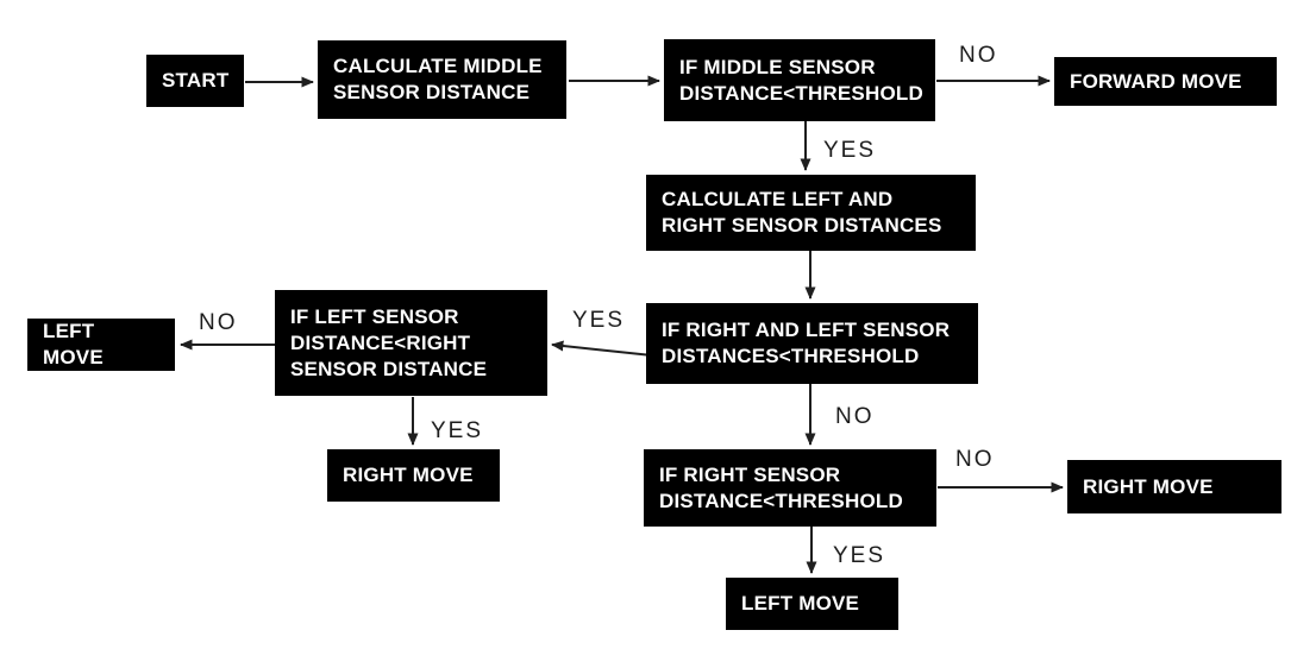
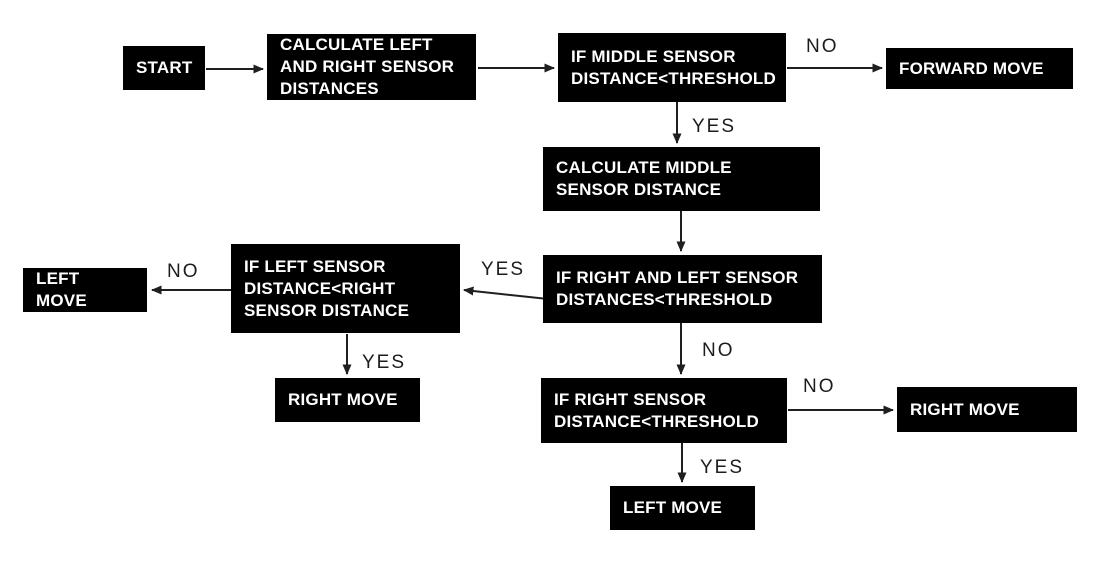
  START
- CALCULATE MIDDLE SENSOR DISTANCE
+ CALCULATE LEFT AND RIGHT SENSOR DISTANCES
  IF MIDDLE SENSOR DISTANCE<THRESHOLD
  FORWARD MOVE
- CALCULATE LEFT AND RIGHT SENSOR DISTANCES
+ CALCULATE MIDDLE SENSOR DISTANCE
  IF RIGHT AND LEFT SENSOR DISTANCES<THRESHOLD
  IF LEFT SENSOR DISTANCE<RIGHT SENSOR DISTANCE
  LEFT MOVE
  RIGHT MOVE
  IF RIGHT SENSOR DISTANCE<THRESHOLD
  RIGHT MOVE
  LEFT MOVE
  NO
  YES
  YES
  NO
  NO
  YES
  NO
  YES
